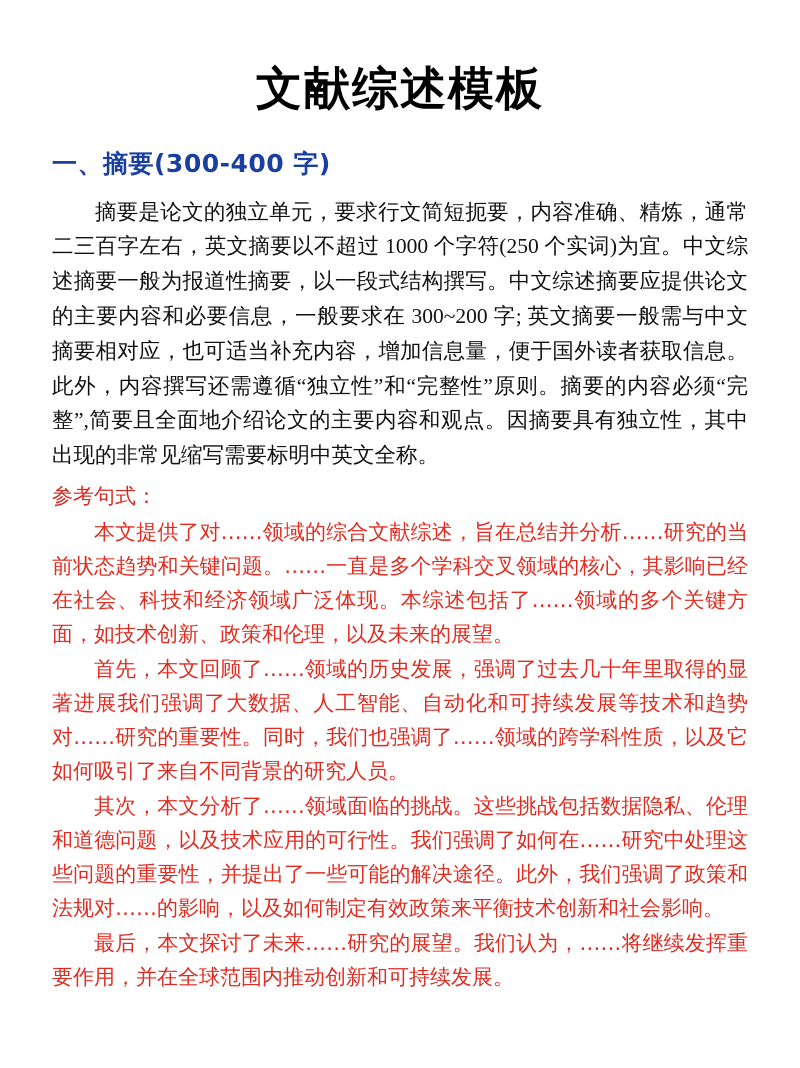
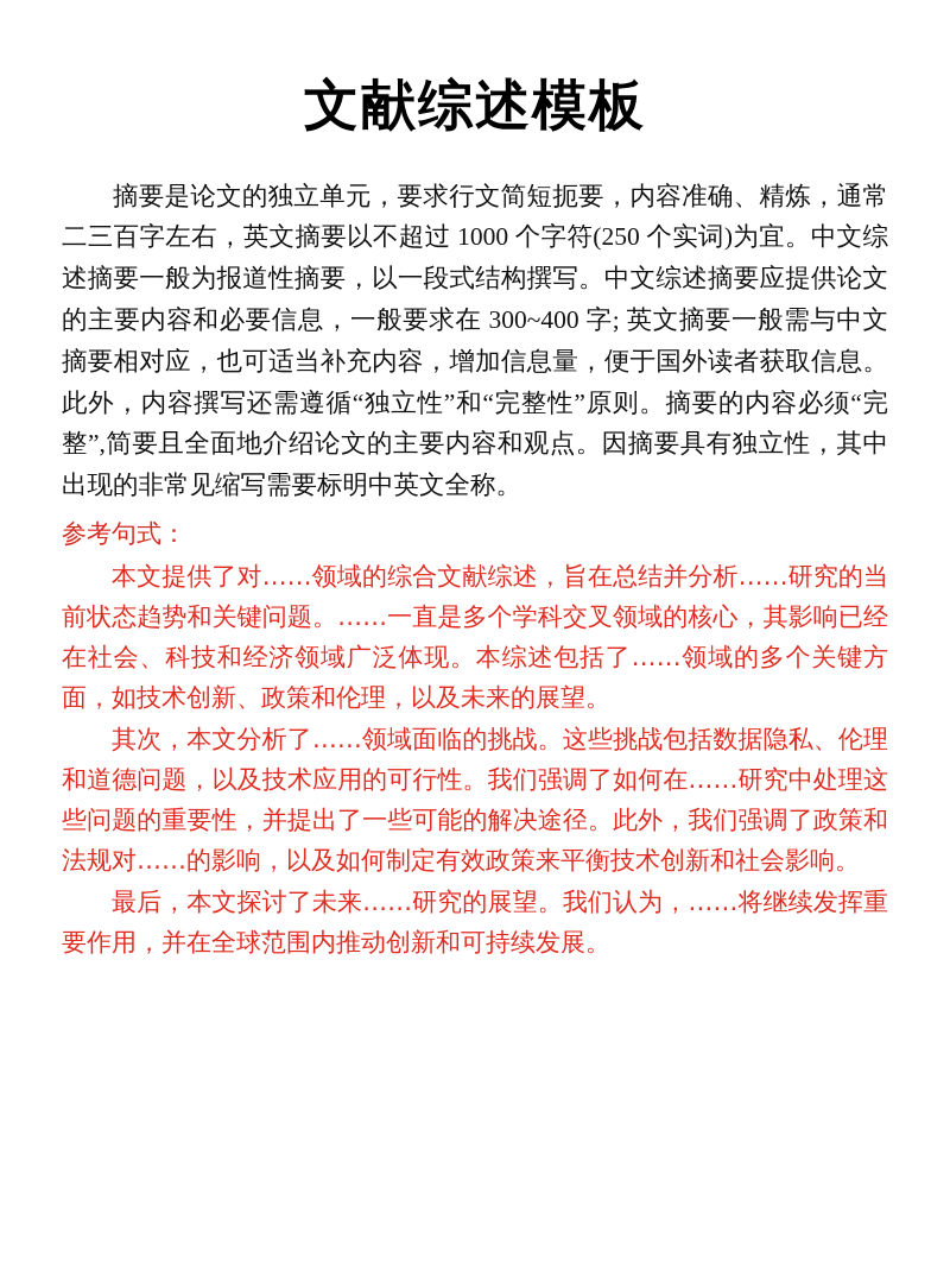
  文献综述模板
- 一、摘要(300-400 字)
- 摘要是论文的独立单元，要求行文简短扼要，内容准确、精炼，通常二三百字左右，英文摘要以不超过 1000 个字符(250 个实词)为宜。中文综述摘要一般为报道性摘要，以一段式结构撰写。中文综述摘要应提供论文的主要内容和必要信息，一般要求在 300~200 字; 英文摘要一般需与中文摘要相对应，也可适当补充内容，增加信息量，便于国外读者获取信息。此外，内容撰写还需遵循“独立性”和“完整性”原则。摘要的内容必须“完整”,简要且全面地介绍论文的主要内容和观点。因摘要具有独立性，其中出现的非常见缩写需要标明中英文全称。
+ 摘要是论文的独立单元，要求行文简短扼要，内容准确、精炼，通常二三百字左右，英文摘要以不超过 1000 个字符(250 个实词)为宜。中文综述摘要一般为报道性摘要，以一段式结构撰写。中文综述摘要应提供论文的主要内容和必要信息，一般要求在 300~400 字; 英文摘要一般需与中文摘要相对应，也可适当补充内容，增加信息量，便于国外读者获取信息。此外，内容撰写还需遵循“独立性”和“完整性”原则。摘要的内容必须“完整”,简要且全面地介绍论文的主要内容和观点。因摘要具有独立性，其中出现的非常见缩写需要标明中英文全称。
  参考句式：
  本文提供了对……领域的综合文献综述，旨在总结并分析……研究的当前状态趋势和关键问题。……一直是多个学科交叉领域的核心，其影响已经在社会、科技和经济领域广泛体现。本综述包括了……领域的多个关键方面，如技术创新、政策和伦理，以及未来的展望。
- 首先，本文回顾了……领域的历史发展，强调了过去几十年里取得的显著进展我们强调了大数据、人工智能、自动化和可持续发展等技术和趋势对……研究的重要性。同时，我们也强调了……领域的跨学科性质，以及它如何吸引了来自不同背景的研究人员。
  其次，本文分析了……领域面临的挑战。这些挑战包括数据隐私、伦理和道德问题，以及技术应用的可行性。我们强调了如何在……研究中处理这些问题的重要性，并提出了一些可能的解决途径。此外，我们强调了政策和法规对……的影响，以及如何制定有效政策来平衡技术创新和社会影响。
  最后，本文探讨了未来……研究的展望。我们认为，……将继续发挥重要作用，并在全球范围内推动创新和可持续发展。
